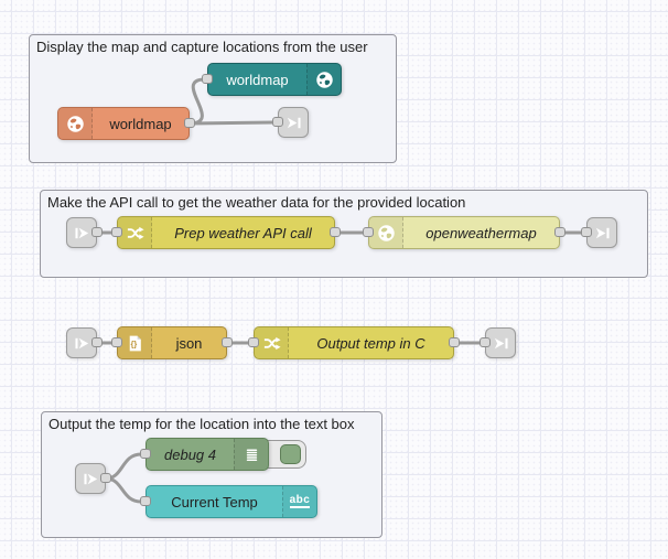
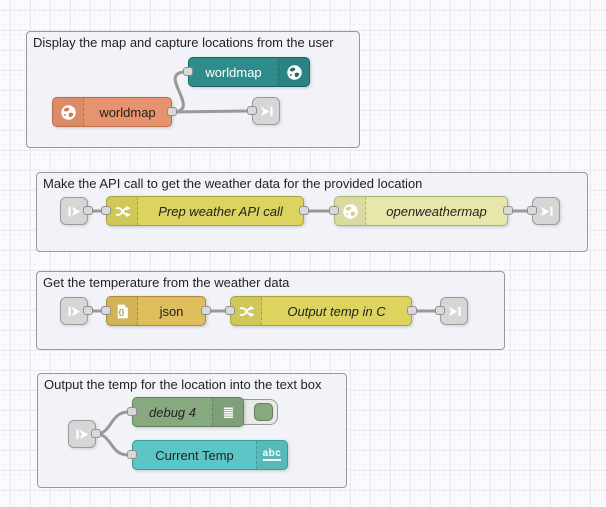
  Display the map and capture locations from the user
  Make the API call to get the weather data for the provided location
+ Get the temperature from the weather data
  Output the temp for the location into the text box
  worldmap
  worldmap
  Prep weather API call
  openweathermap
  {}
  json
  Output temp in C
  debug 4
  Current Temp
  abc
